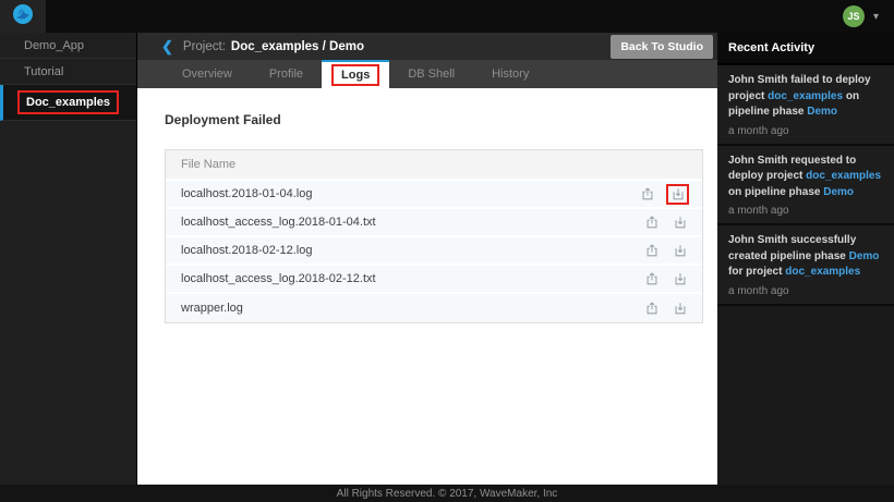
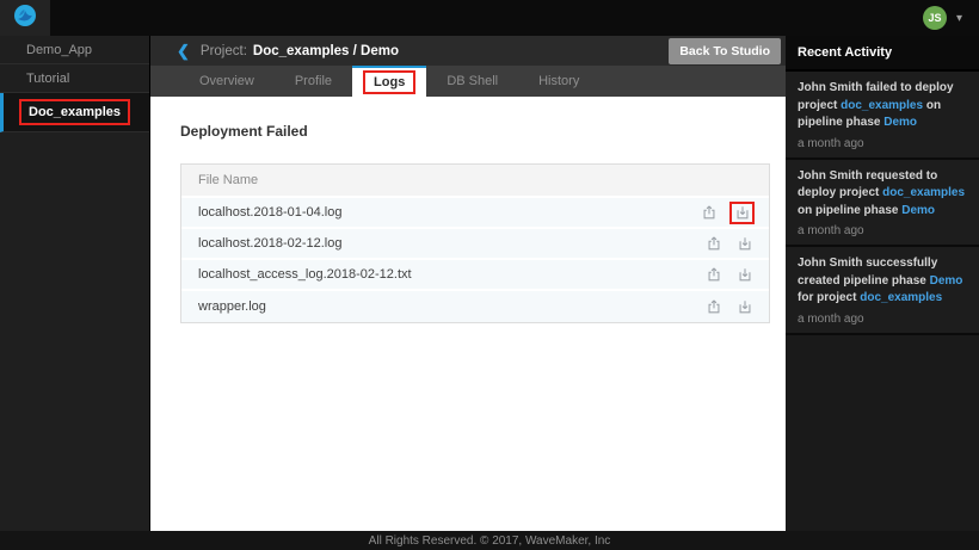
  JS
  ▾
  Demo_App
  Tutorial
  Doc_examples
  ❮
  Project:
  Doc_examples / Demo
  Back To Studio
  Overview
  Profile
  Logs
  DB Shell
  History
  Deployment Failed
  File Name
  localhost.2018-01-04.log
- localhost_access_log.2018-01-04.txt
  localhost.2018-02-12.log
  localhost_access_log.2018-02-12.txt
  wrapper.log
  Recent Activity
  John Smith failed to deploy project doc_examples on pipeline phase Demo
  a month ago
  John Smith requested to deploy project doc_examples on pipeline phase Demo
  a month ago
  John Smith successfully created pipeline phase Demo for project doc_examples
  a month ago
  All Rights Reserved. © 2017, WaveMaker, Inc
